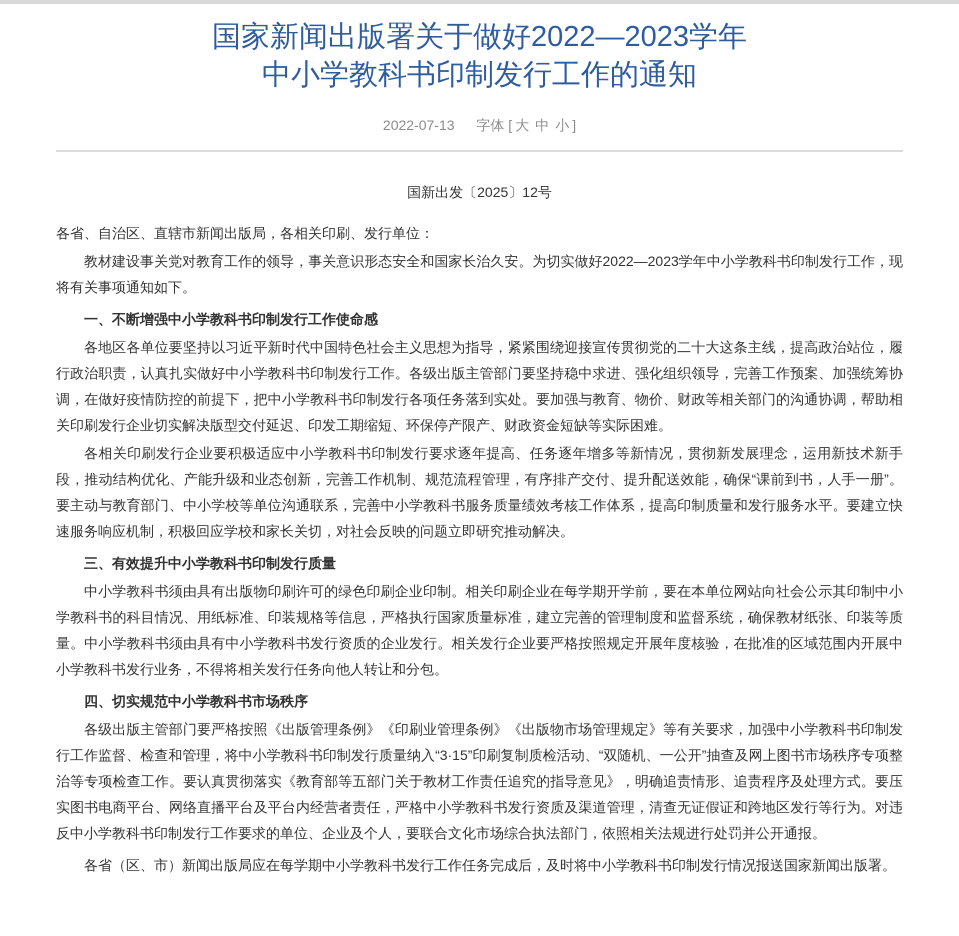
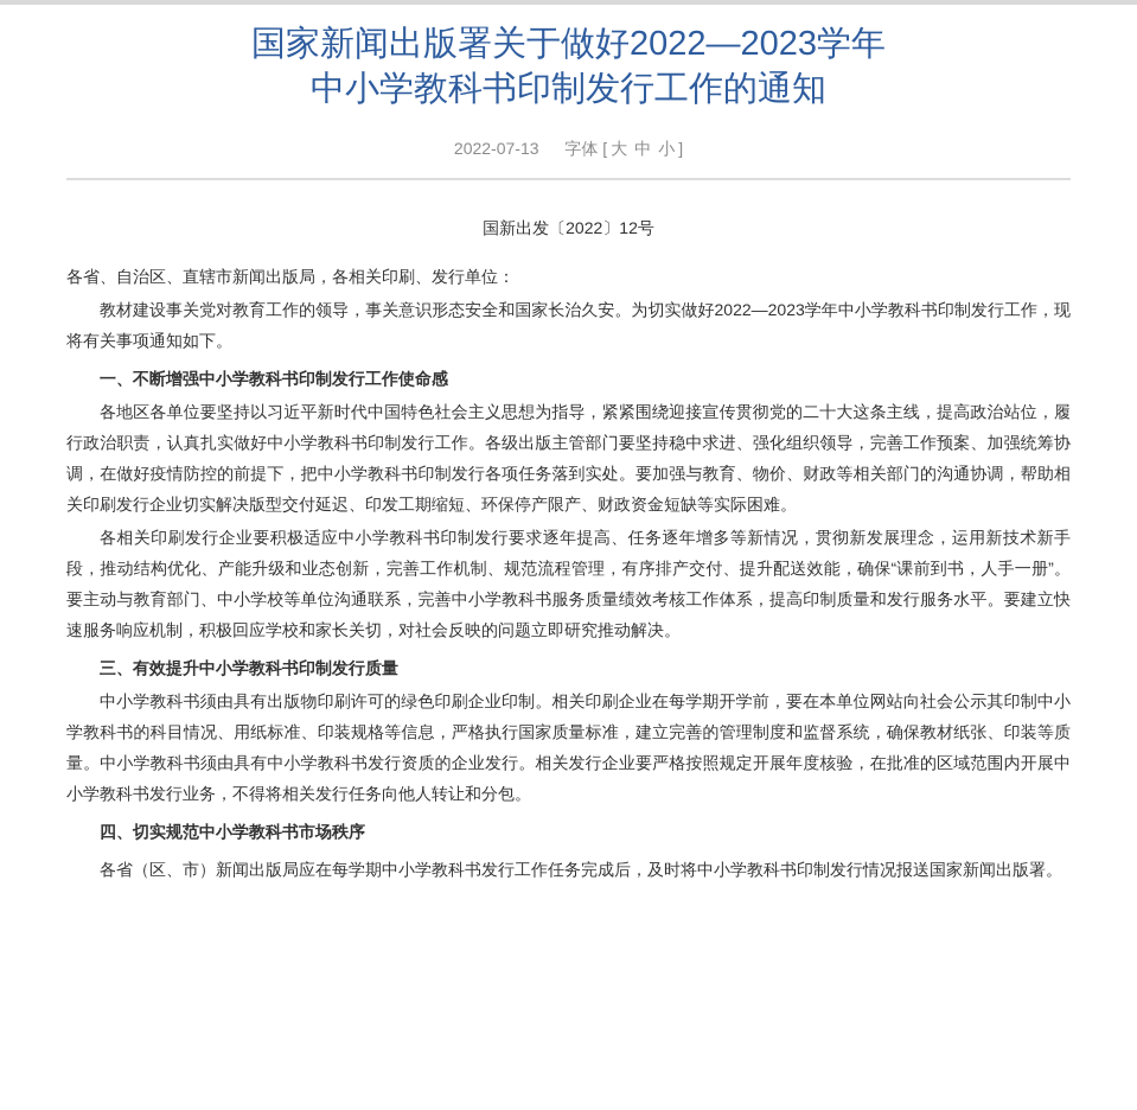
  国家新闻出版署关于做好2022—2023学年
  中小学教科书印制发行工作的通知
  2022-07-13 字体 [ 大 中 小 ]
- 国新出发〔2025〕12号
+ 国新出发〔2022〕12号
  各省、自治区、直辖市新闻出版局，各相关印刷、发行单位：
  教材建设事关党对教育工作的领导，事关意识形态安全和国家长治久安。为切实做好2022—2023学年中小学教科书印制发行工作，现将有关事项通知如下。
  一、不断增强中小学教科书印制发行工作使命感
  各地区各单位要坚持以习近平新时代中国特色社会主义思想为指导，紧紧围绕迎接宣传贯彻党的二十大这条主线，提高政治站位，履行政治职责，认真扎实做好中小学教科书印制发行工作。各级出版主管部门要坚持稳中求进、强化组织领导，完善工作预案、加强统筹协调，在做好疫情防控的前提下，把中小学教科书印制发行各项任务落到实处。要加强与教育、物价、财政等相关部门的沟通协调，帮助相关印刷发行企业切实解决版型交付延迟、印发工期缩短、环保停产限产、财政资金短缺等实际困难。
  各相关印刷发行企业要积极适应中小学教科书印制发行要求逐年提高、任务逐年增多等新情况，贯彻新发展理念，运用新技术新手段，推动结构优化、产能升级和业态创新，完善工作机制、规范流程管理，有序排产交付、提升配送效能，确保“课前到书，人手一册”。要主动与教育部门、中小学校等单位沟通联系，完善中小学教科书服务质量绩效考核工作体系，提高印制质量和发行服务水平。要建立快速服务响应机制，积极回应学校和家长关切，对社会反映的问题立即研究推动解决。
  三、有效提升中小学教科书印制发行质量
  中小学教科书须由具有出版物印刷许可的绿色印刷企业印制。相关印刷企业在每学期开学前，要在本单位网站向社会公示其印制中小学教科书的科目情况、用纸标准、印装规格等信息，严格执行国家质量标准，建立完善的管理制度和监督系统，确保教材纸张、印装等质量。中小学教科书须由具有中小学教科书发行资质的企业发行。相关发行企业要严格按照规定开展年度核验，在批准的区域范围内开展中小学教科书发行业务，不得将相关发行任务向他人转让和分包。
  四、切实规范中小学教科书市场秩序
- 各级出版主管部门要严格按照《出版管理条例》《印刷业管理条例》《出版物市场管理规定》等有关要求，加强中小学教科书印制发行工作监督、检查和管理，将中小学教科书印制发行质量纳入“3·15”印刷复制质检活动、“双随机、一公开”抽查及网上图书市场秩序专项整治等专项检查工作。要认真贯彻落实《教育部等五部门关于教材工作责任追究的指导意见》，明确追责情形、追责程序及处理方式。要压实图书电商平台、网络直播平台及平台内经营者责任，严格中小学教科书发行资质及渠道管理，清查无证假证和跨地区发行等行为。对违反中小学教科书印制发行工作要求的单位、企业及个人，要联合文化市场综合执法部门，依照相关法规进行处罚并公开通报。
  各省（区、市）新闻出版局应在每学期中小学教科书发行工作任务完成后，及时将中小学教科书印制发行情况报送国家新闻出版署。
